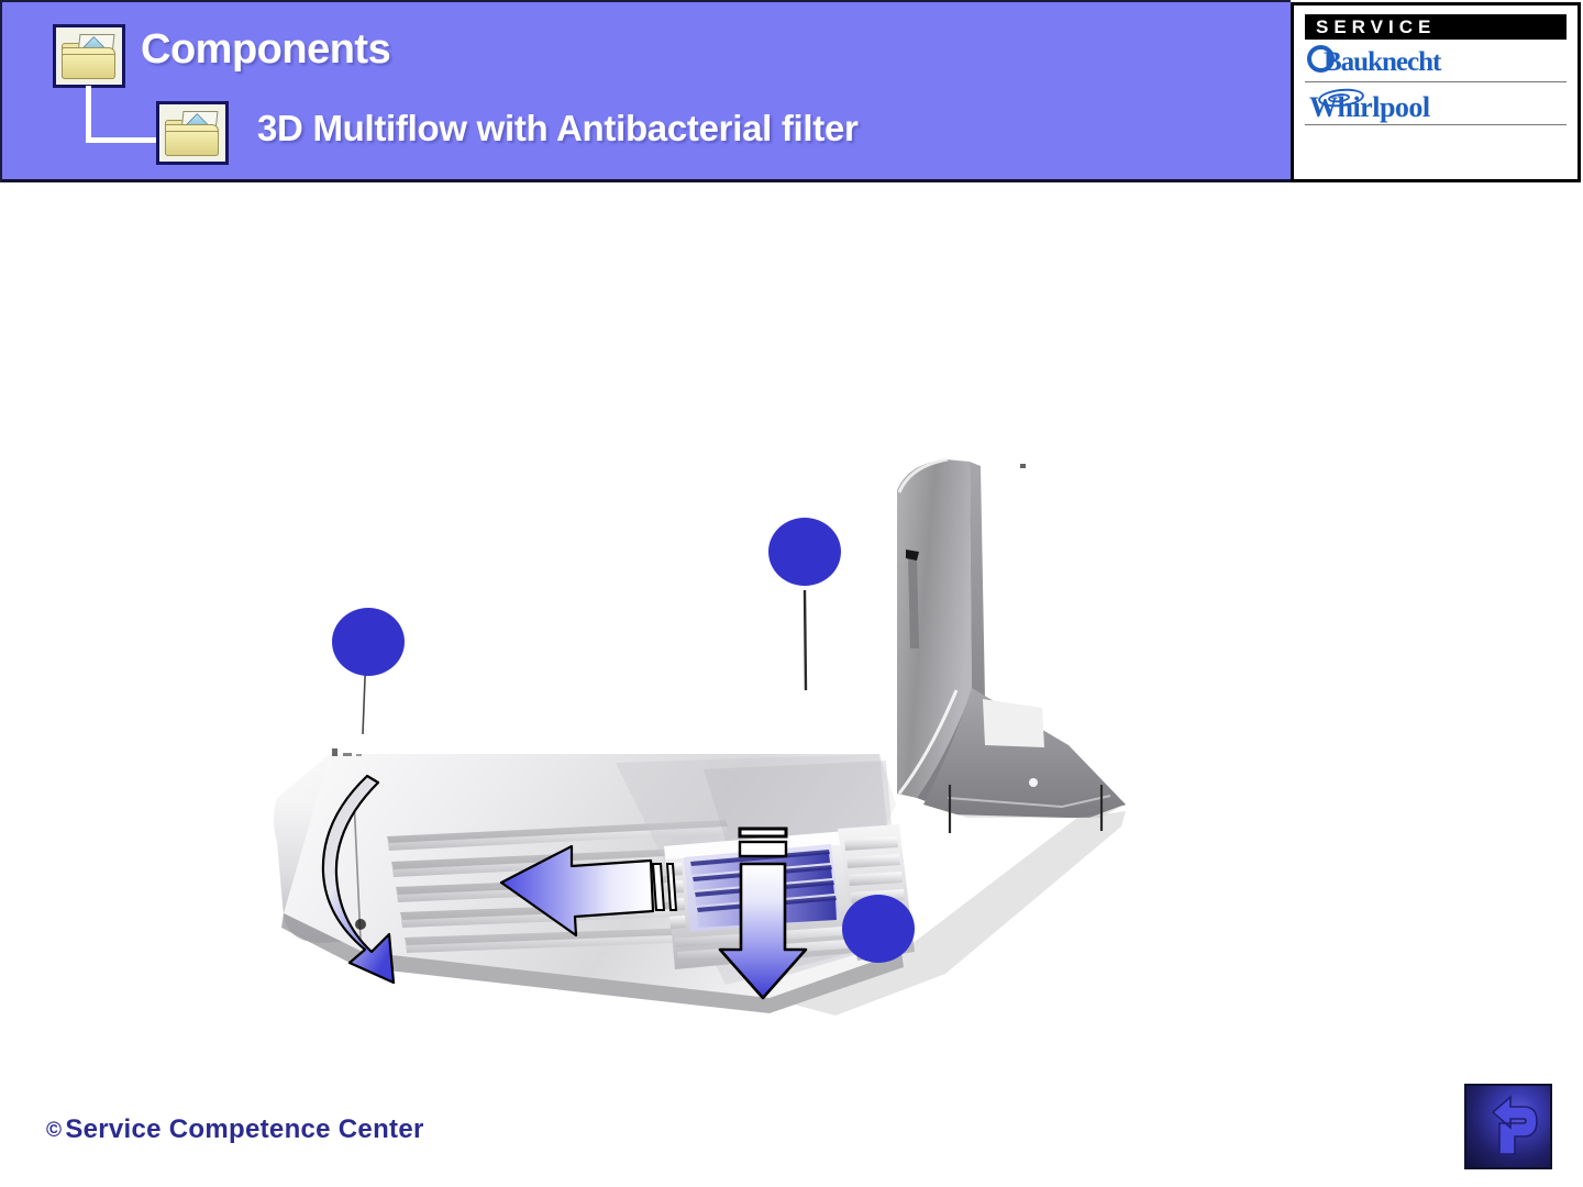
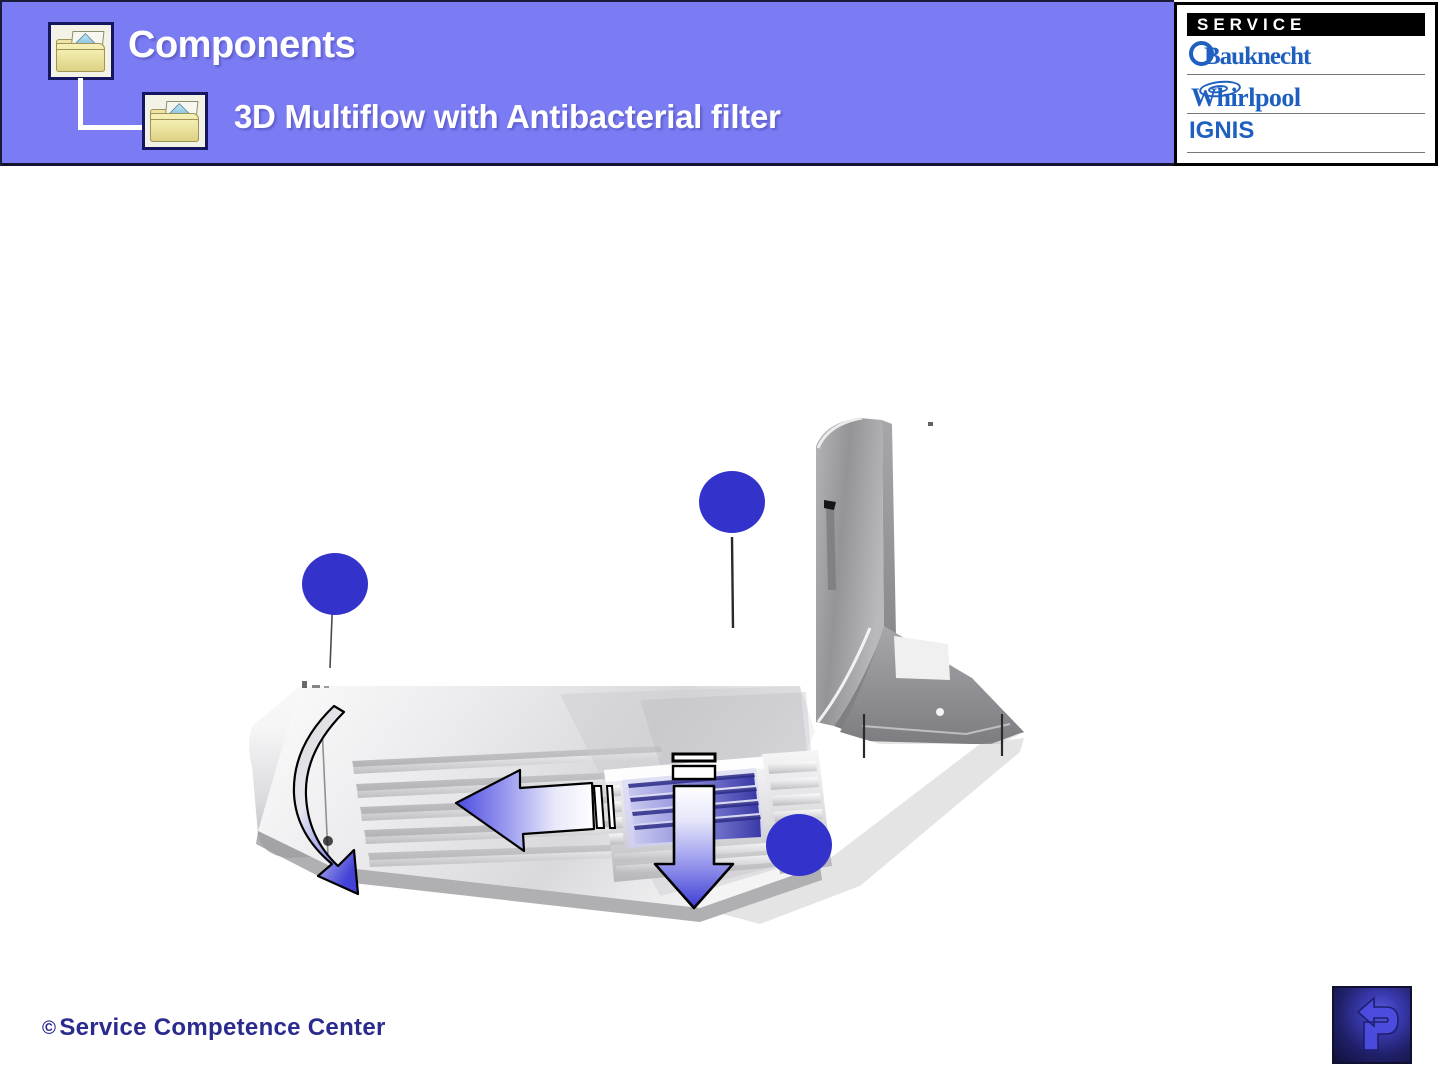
  Components
  3D Multiflow with Antibacterial filter
  SERVICE
  Bauknecht
  Whirlpool
+ IGNIS
  © Service Competence Center
